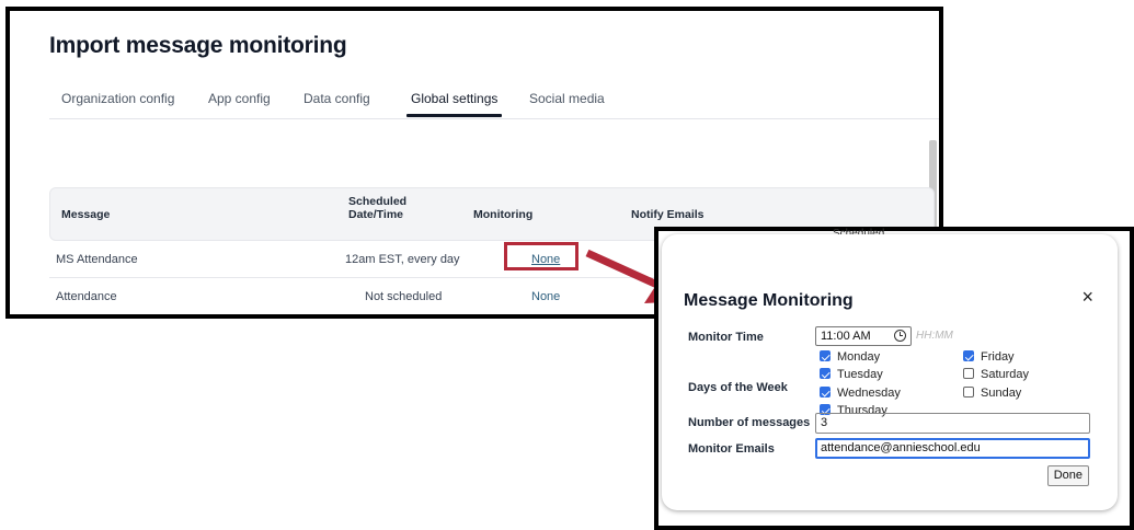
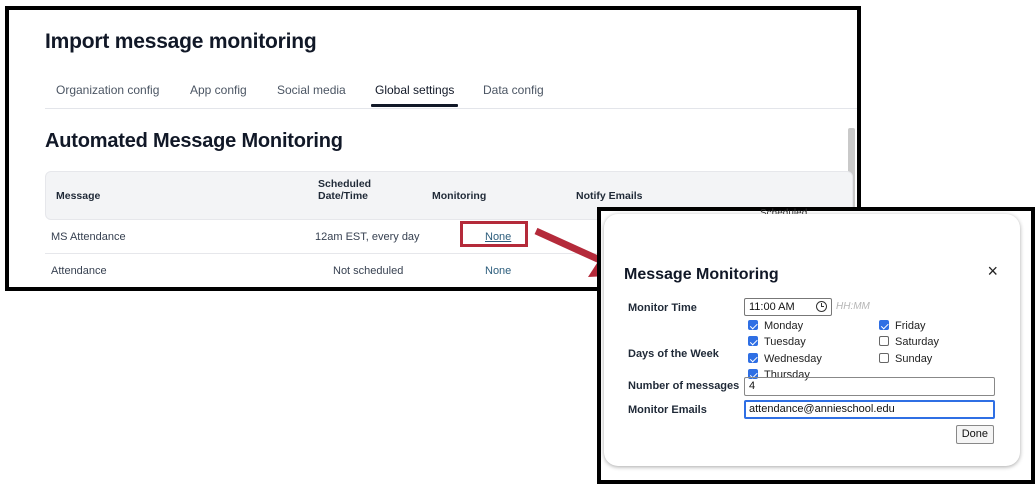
  Import message monitoring
  Organization config
  App config
- Data config
+ Social media
  Global settings
- Social media
+ Data config
+ Automated Message Monitoring
  Message
  Scheduled Date/Time
  Monitoring
  Notify Emails
  MS Attendance
  12am EST, every day
  None
  Attendance
  Not scheduled
  None
  Message Monitoring
  ×
  Monitor Time
  11:00 AM
  HH:MM
  Days of the Week
  Monday
  Tuesday
  Wednesday
  Thursday
  Friday
  Saturday
  Sunday
  Number of messages
- 3
+ 4
  Monitor Emails
  attendance@annieschool.edu
  Done
